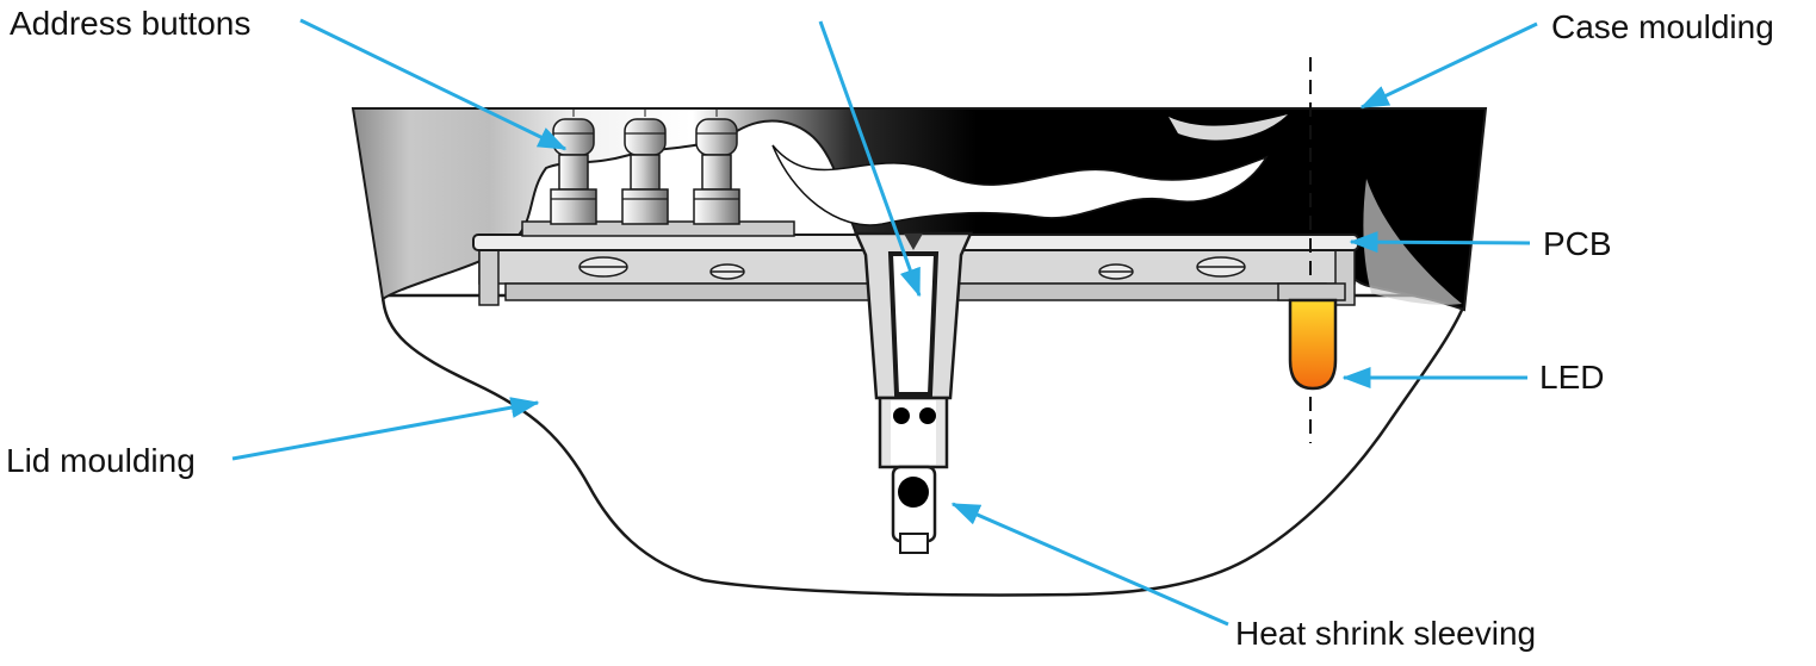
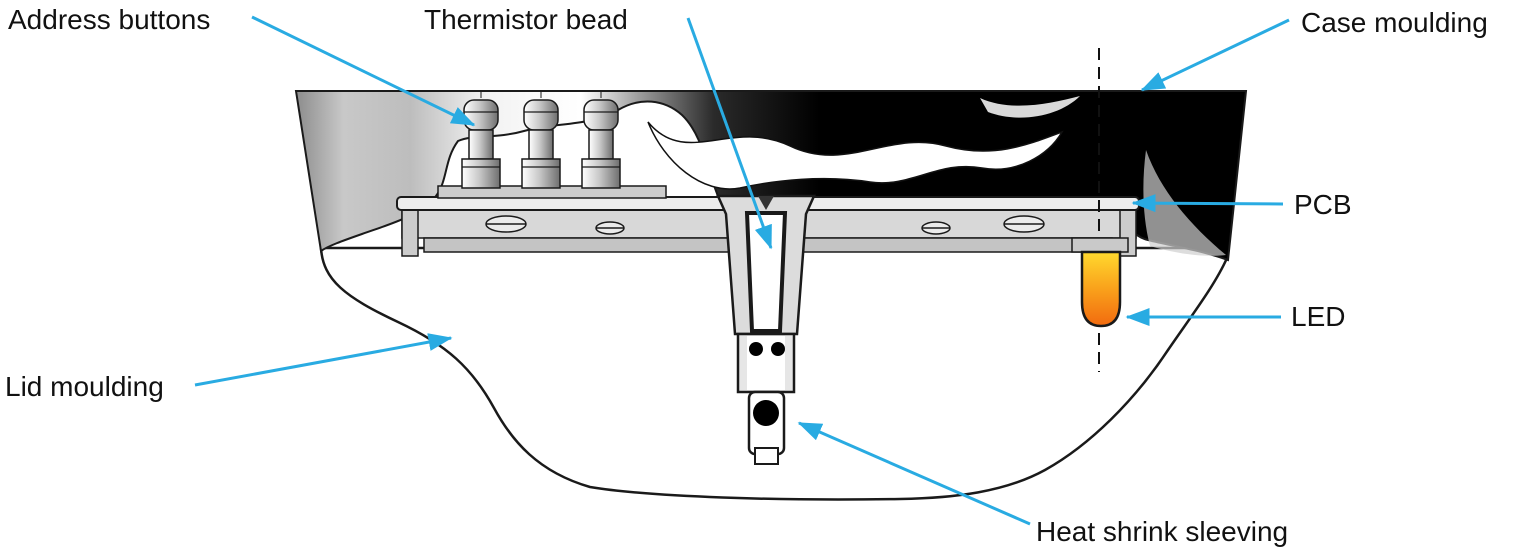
  Address buttons
+ Thermistor bead
  Case moulding
  PCB
  LED
  Lid moulding
  Heat shrink sleeving
